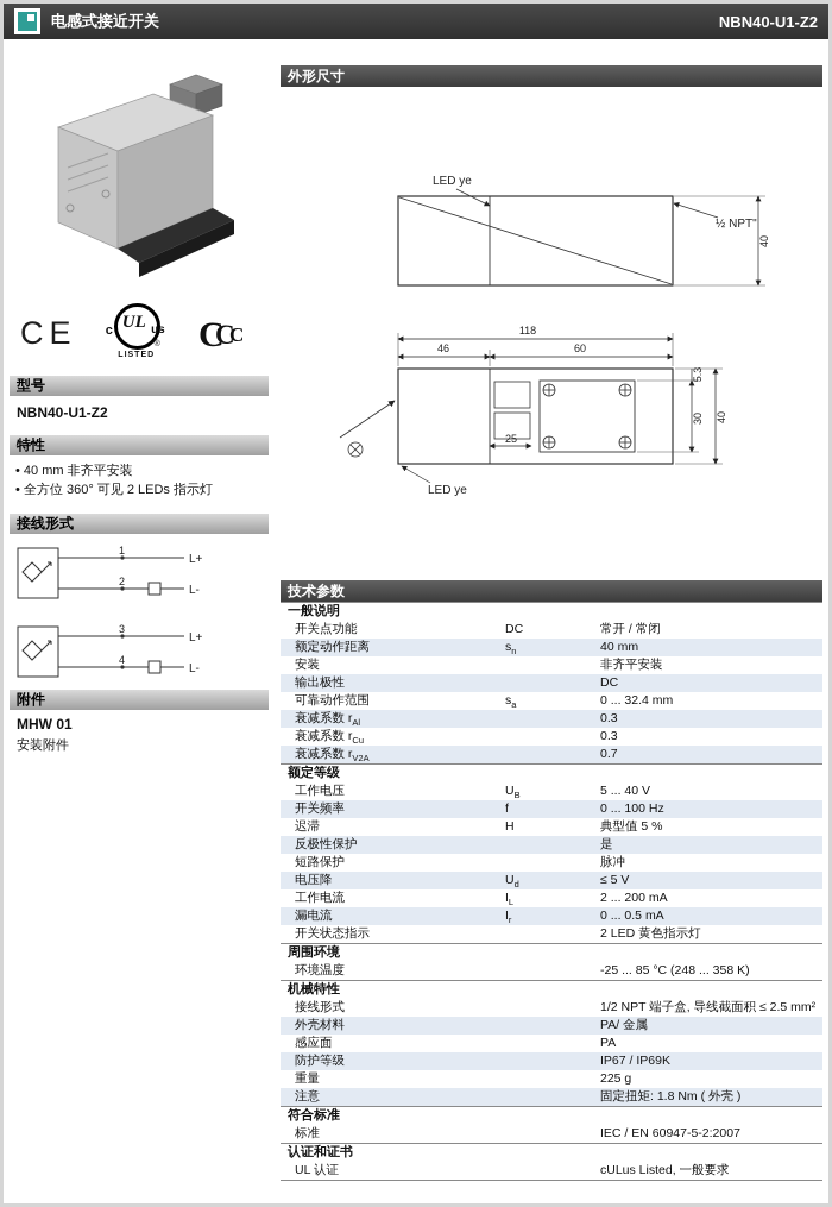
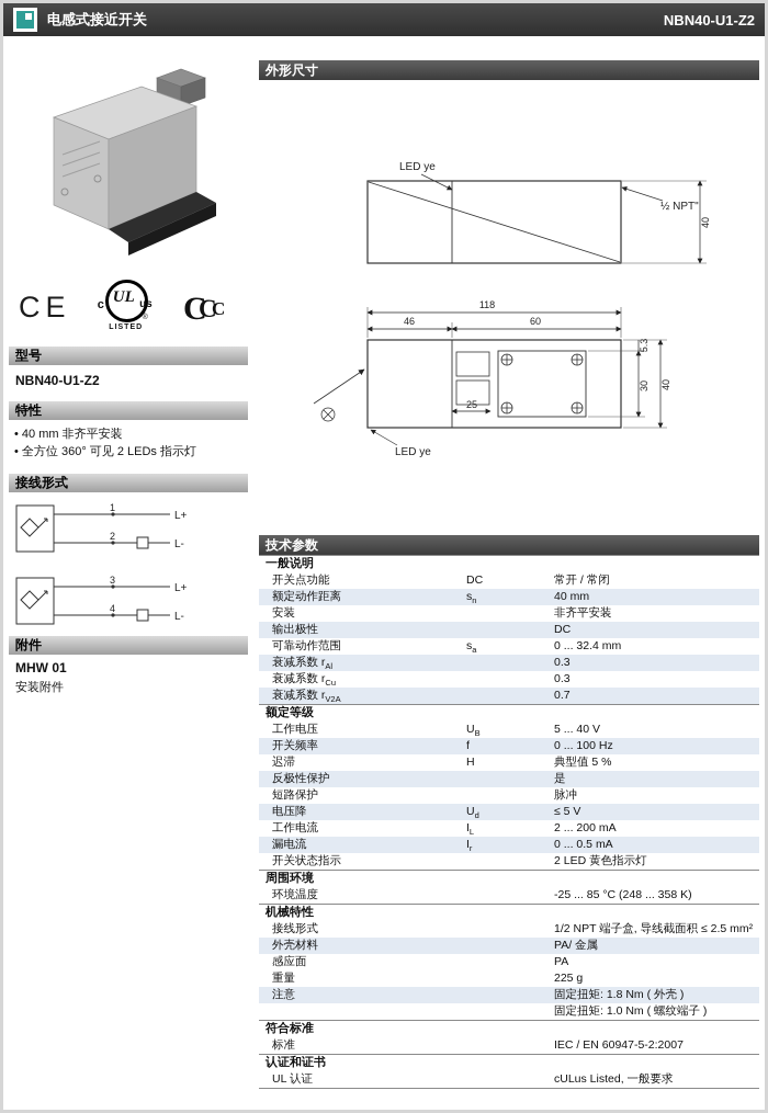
  电感式接近开关
  NBN40-U1-Z2
  CE
  c
  UL
  us
  C
  C
  C
  型号
  NBN40-U1-Z2
  特性
  40 mm 非齐平安装
  全方位 360° 可见 2 LEDs 指示灯
  接线形式
  1
  2
  L+
  L-
  3
  4
  L+
  L-
  附件
  MHW 01
  安装附件
  外形尺寸
  LED ye
  ½ NPT"
  118
  46
  60
  25
  LED ye
  技术参数
  一般说明
  开关点功能
  DC
  常开 / 常闭
  额定动作距离
  sn
  40 mm
  安装
  非齐平安装
  输出极性
  DC
  可靠动作范围
  sa
  0 ... 32.4 mm
  衰减系数 rAl
  0.3
  衰减系数 rCu
  0.3
  衰减系数 rV2A
  0.7
  额定等级
  工作电压
  UB
  5 ... 40 V
  开关频率
  f
  0 ... 100 Hz
  迟滞
  H
  典型值 5 %
  反极性保护
  是
  短路保护
  脉冲
  电压降
  Ud
  ≤ 5 V
  工作电流
  IL
  2 ... 200 mA
  漏电流
  Ir
  0 ... 0.5 mA
  开关状态指示
  2 LED 黄色指示灯
  周围环境
  环境温度
  -25 ... 85 °C (248 ... 358 K)
  机械特性
  接线形式
  1/2 NPT 端子盒, 导线截面积 ≤ 2.5 mm²
  外壳材料
  PA/ 金属
  感应面
  PA
- 防护等级
- IP67 / IP69K
  重量
  225 g
  注意
  固定扭矩: 1.8 Nm ( 外壳 )
+ 固定扭矩: 1.0 Nm ( 螺纹端子 )
  符合标准
  标准
  IEC / EN 60947-5-2:2007
  认证和证书
  UL 认证
  cULus Listed, 一般要求
